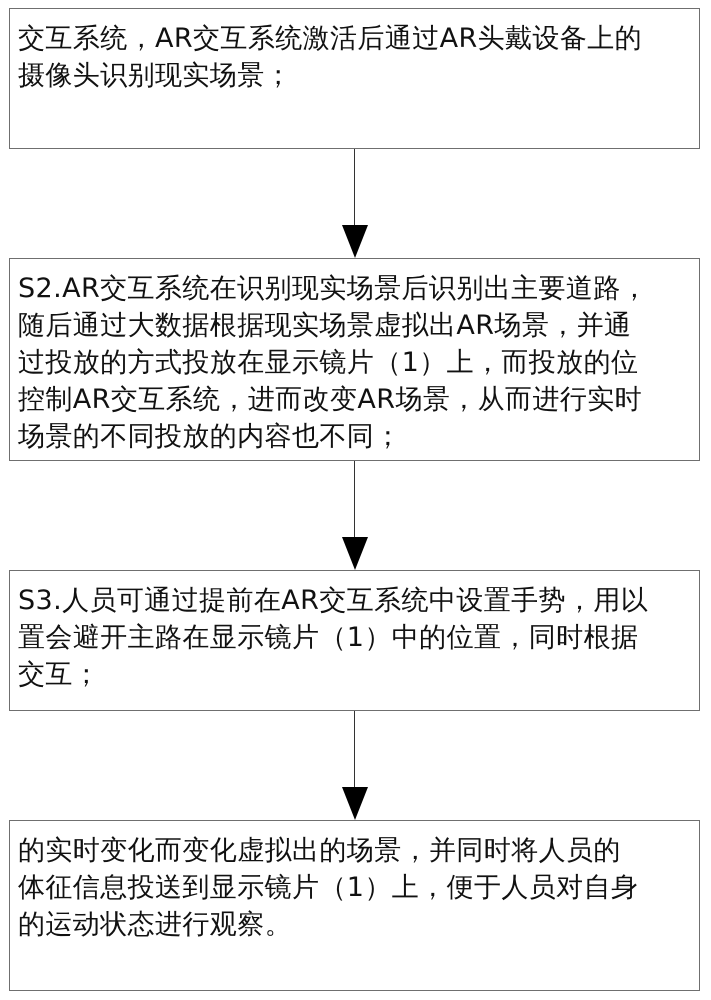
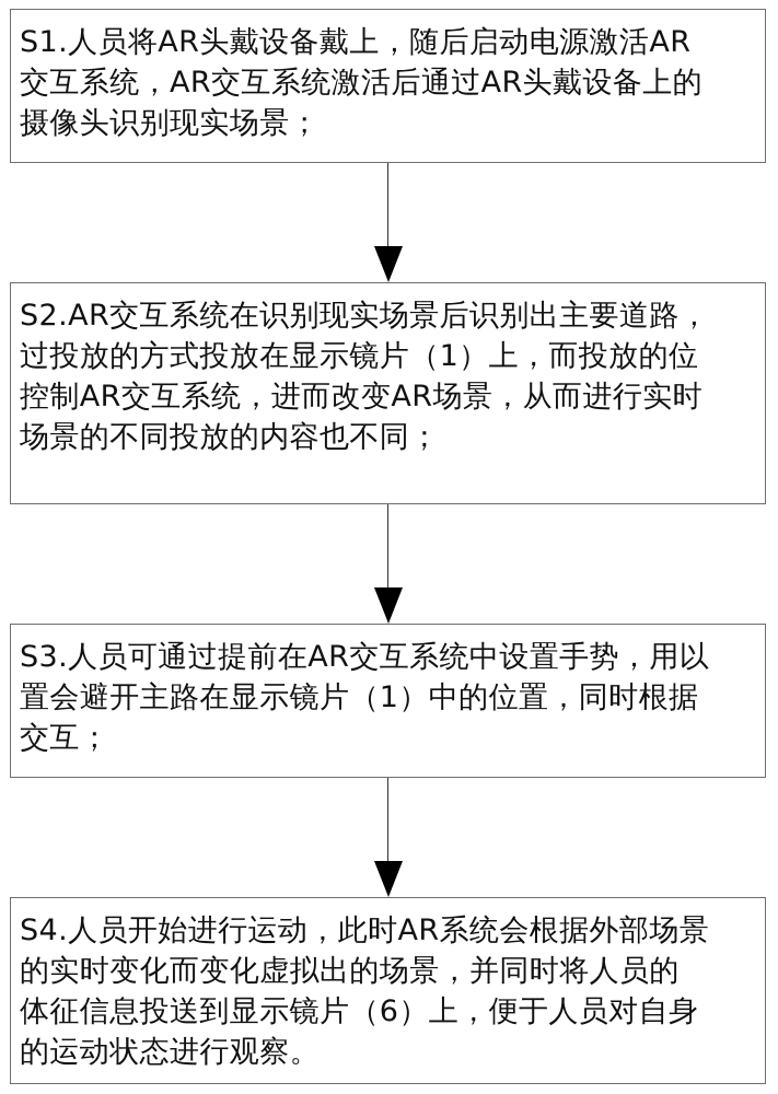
+ S1.人员将AR头戴设备戴上，随后启动电源激活AR
  交互系统，AR交互系统激活后通过AR头戴设备上的
  摄像头识别现实场景；
  S2.AR交互系统在识别现实场景后识别出主要道路，
- 随后通过大数据根据现实场景虚拟出AR场景，并通
  过投放的方式投放在显示镜片（1）上，而投放的位
  控制AR交互系统，进而改变AR场景，从而进行实时
  场景的不同投放的内容也不同；
  S3.人员可通过提前在AR交互系统中设置手势，用以
  置会避开主路在显示镜片（1）中的位置，同时根据
  交互；
+ S4.人员开始进行运动，此时AR系统会根据外部场景
  的实时变化而变化虚拟出的场景，并同时将人员的
- 体征信息投送到显示镜片（1）上，便于人员对自身
+ 体征信息投送到显示镜片（6）上，便于人员对自身
  的运动状态进行观察。
